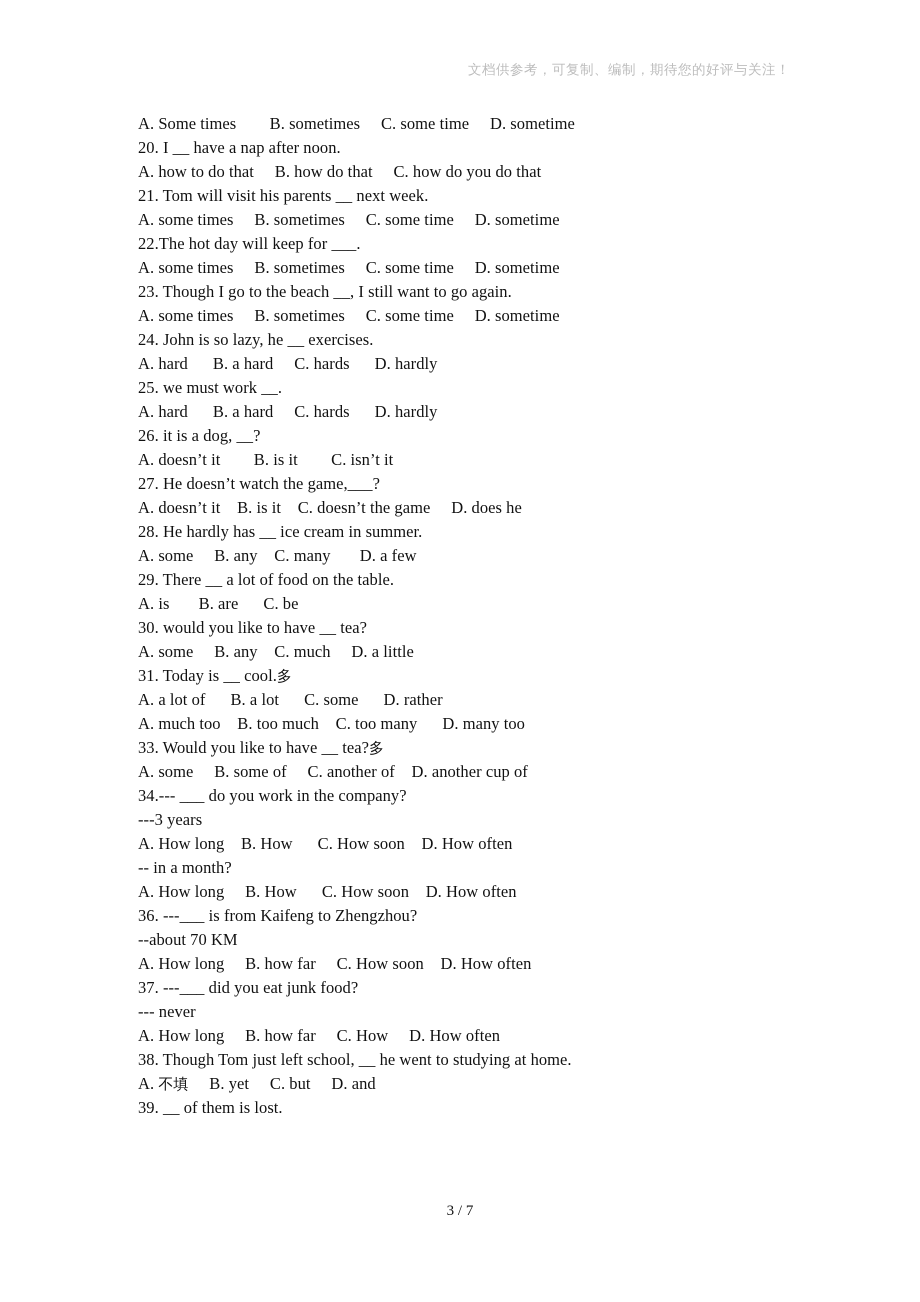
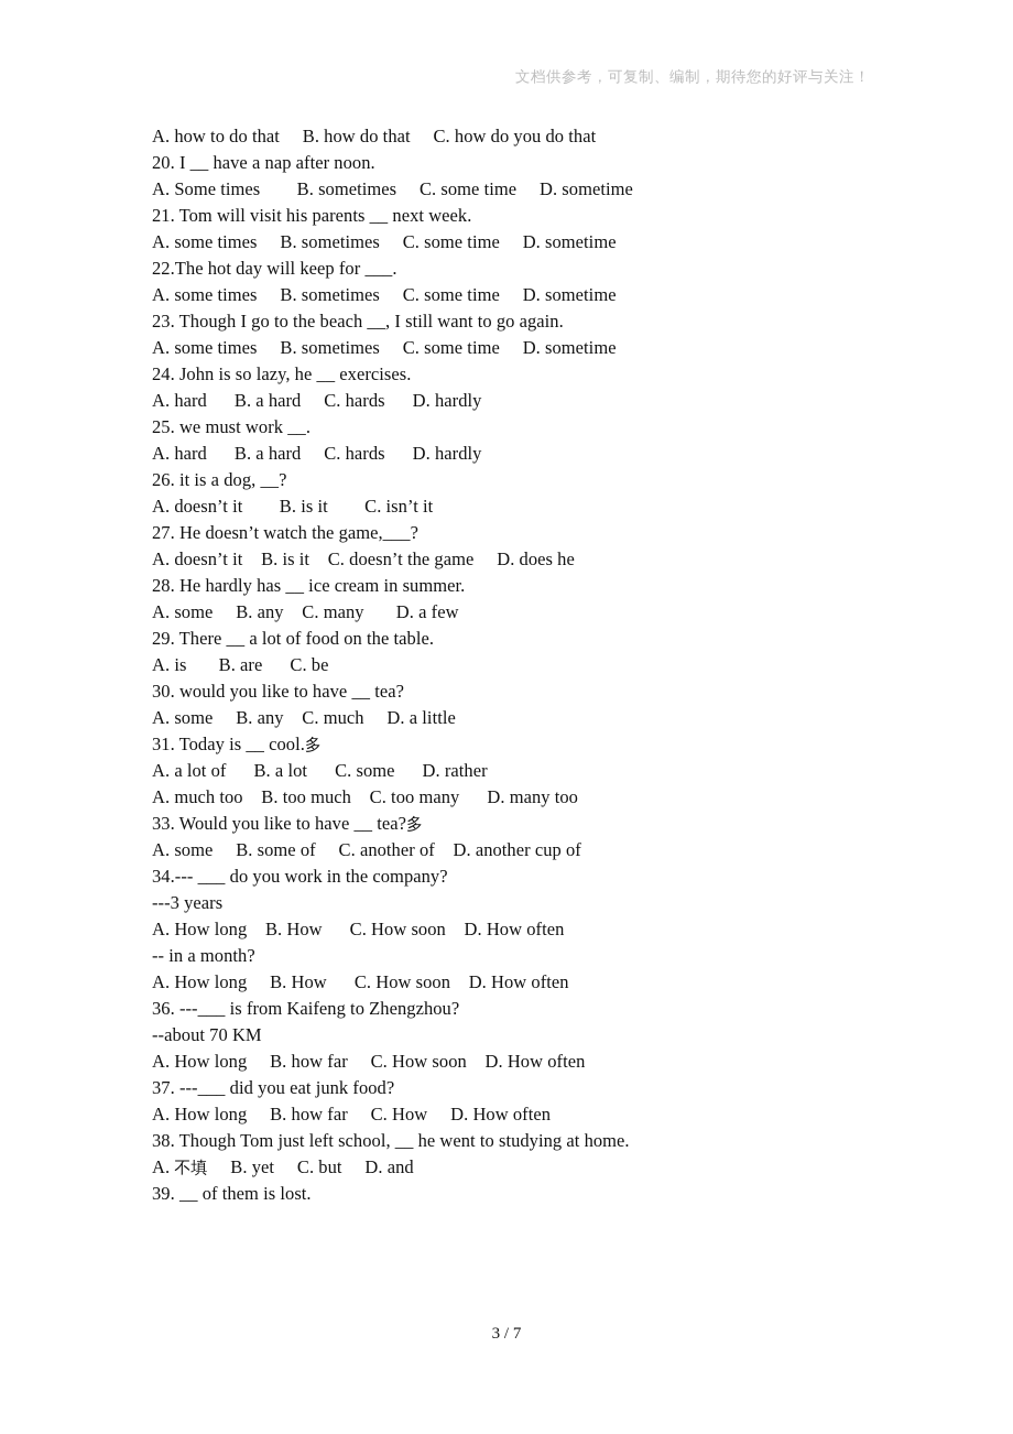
  文档供参考，可复制、编制，期待您的好评与关注！
- A. Some times B. sometimes C. some time D. sometime
+ A. how to do that B. how do that C. how do you do that
  20. I __ have a nap after noon.
- A. how to do that B. how do that C. how do you do that
+ A. Some times B. sometimes C. some time D. sometime
  21. Tom will visit his parents __ next week.
  A. some times B. sometimes C. some time D. sometime
  22.The hot day will keep for ___.
  A. some times B. sometimes C. some time D. sometime
  23. Though I go to the beach __, I still want to go again.
  A. some times B. sometimes C. some time D. sometime
  24. John is so lazy, he __ exercises.
  A. hard B. a hard C. hards D. hardly
  25. we must work __.
  A. hard B. a hard C. hards D. hardly
  26. it is a dog, __?
  A. doesn’t it B. is it C. isn’t it
  27. He doesn’t watch the game,___?
  A. doesn’t it B. is it C. doesn’t the game D. does he
  28. He hardly has __ ice cream in summer.
  A. some B. any C. many D. a few
  29. There __ a lot of food on the table.
  A. is B. are C. be
  30. would you like to have __ tea?
  A. some B. any C. much D. a little
  31. Today is __ cool.多
  A. a lot of B. a lot C. some D. rather
  A. much too B. too much C. too many D. many too
  33. Would you like to have __ tea?多
  A. some B. some of C. another of D. another cup of
  34.--- ___ do you work in the company?
  ---3 years
  A. How long B. How C. How soon D. How often
  -- in a month?
  A. How long B. How C. How soon D. How often
  36. ---___ is from Kaifeng to Zhengzhou?
  --about 70 KM
  A. How long B. how far C. How soon D. How often
  37. ---___ did you eat junk food?
- --- never
  A. How long B. how far C. How D. How often
  38. Though Tom just left school, __ he went to studying at home.
  A. 不填 B. yet C. but D. and
  39. __ of them is lost.
  3 / 7
